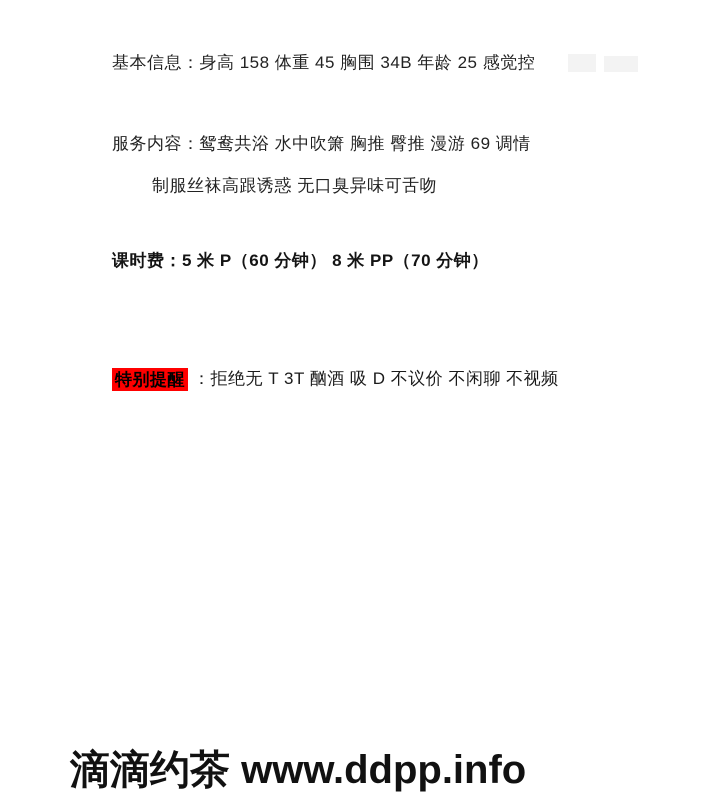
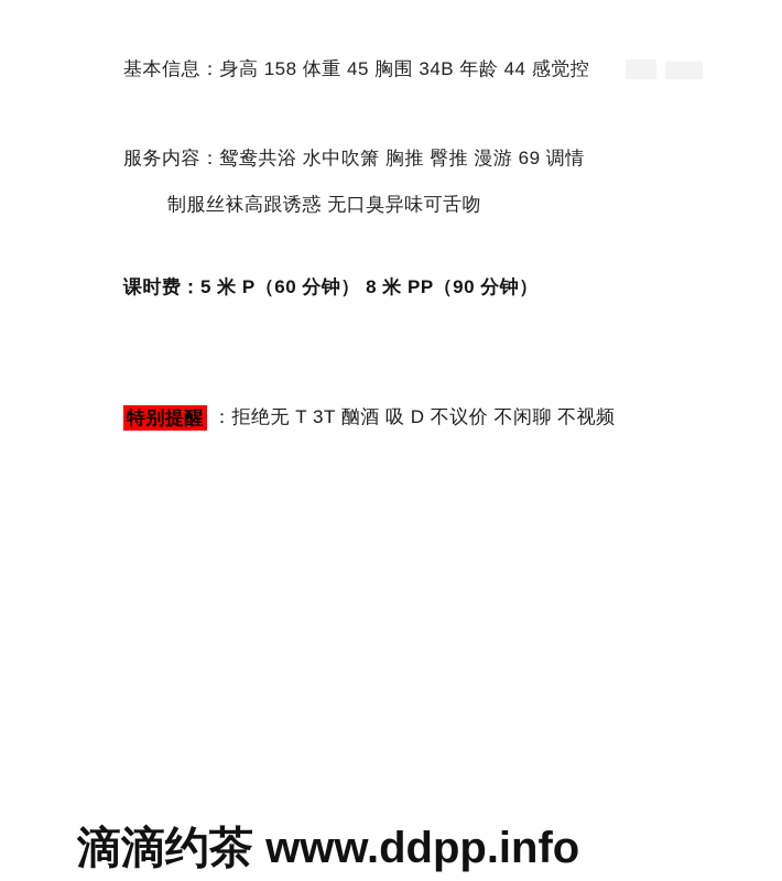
- 基本信息：身高 158 体重 45 胸围 34B 年龄 25 感觉控
+ 基本信息：身高 158 体重 45 胸围 34B 年龄 44 感觉控
  服务内容：鸳鸯共浴 水中吹箫 胸推 臀推 漫游 69 调情
  制服丝袜高跟诱惑 无口臭异味可舌吻
- 课时费：5 米 P（60 分钟） 8 米 PP（70 分钟）
+ 课时费：5 米 P（60 分钟） 8 米 PP（90 分钟）
  特别提醒
  ：拒绝无 T 3T 酗酒 吸 D 不议价 不闲聊 不视频
  滴滴约茶 www.ddpp.info
